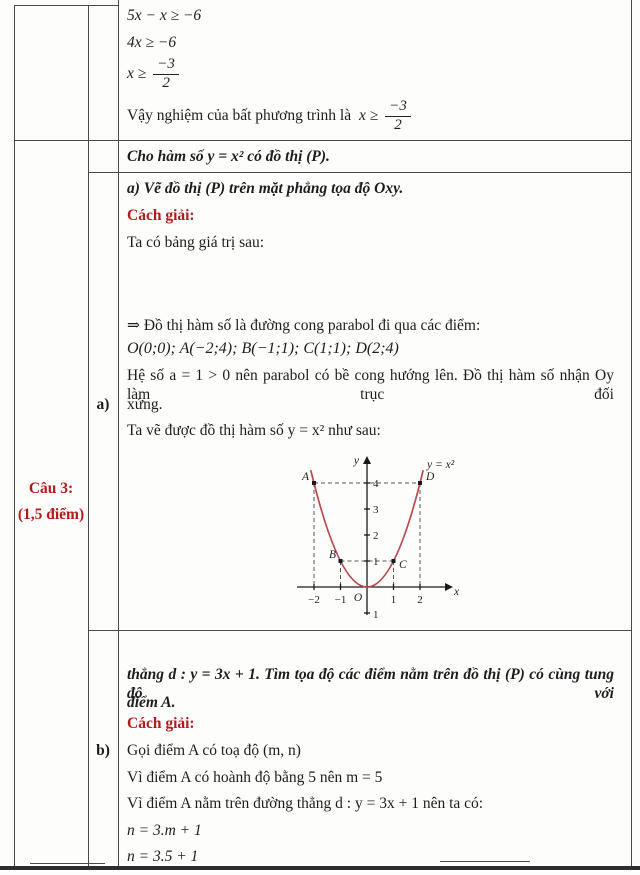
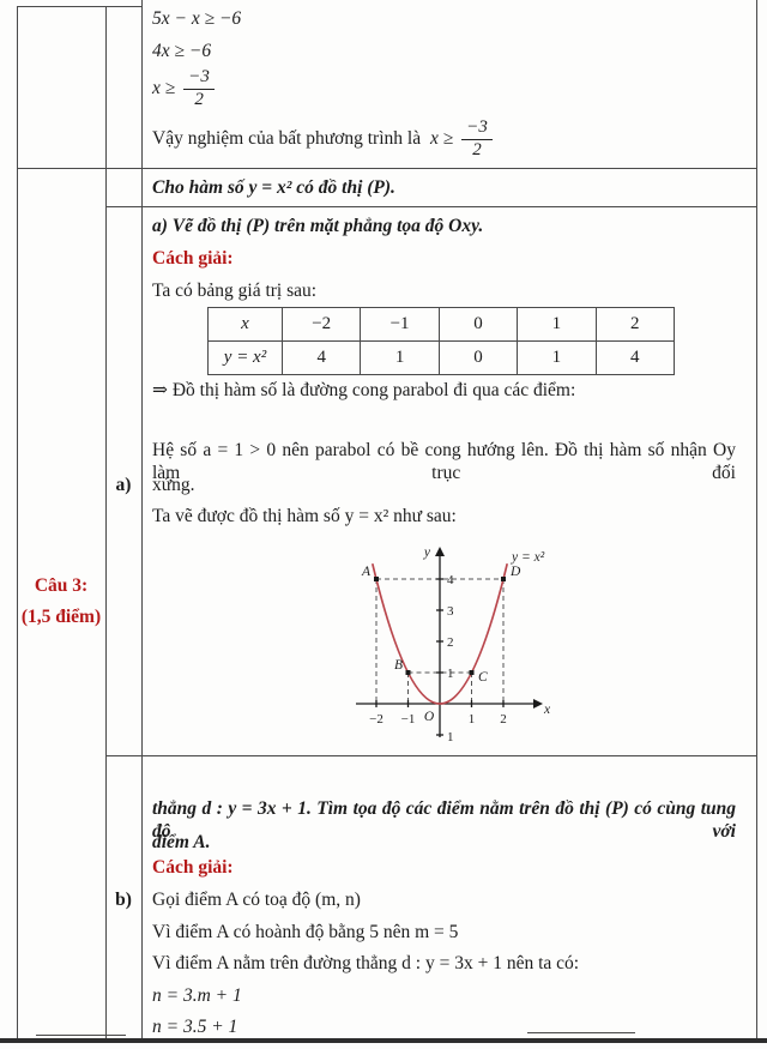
  5x − x ≥ −6
  4x ≥ −6
  x ≥
  −3
  2
  Vậy nghiệm của bất phương trình là x ≥
  −3
  2
  Câu 3:
  (1,5 điểm)
  Cho hàm số y = x² có đồ thị (P).
  a)
  a) Vẽ đồ thị (P) trên mặt phẳng tọa độ Oxy.
  Cách giải:
  Ta có bảng giá trị sau:
+ x	−2	−1	0	1	2
+ y = x²	4	1	0	1	4
  ⇒ Đồ thị hàm số là đường cong parabol đi qua các điểm:
- O(0;0); A(−2;4); B(−1;1); C(1;1); D(2;4)
  Hệ số a = 1 > 0 nên parabol có bề cong hướng lên. Đồ thị hàm số nhận Oy làm trục đối
  xứng.
  Ta vẽ được đồ thị hàm số y = x² như sau:
  A
  B
  C
  D
  y = x²
  x
  y
  O
  −2
  −1
  1
  2
  1
  2
  3
  4
  1
  b)
  thẳng d : y = 3x + 1. Tìm tọa độ các điểm nằm trên đồ thị (P) có cùng tung độ với
  điểm A.
  Cách giải:
  Gọi điểm A có toạ độ (m, n)
  Vì điểm A có hoành độ bằng 5 nên m = 5
  Vì điểm A nằm trên đường thẳng d : y = 3x + 1 nên ta có:
  n = 3.m + 1
  n = 3.5 + 1
